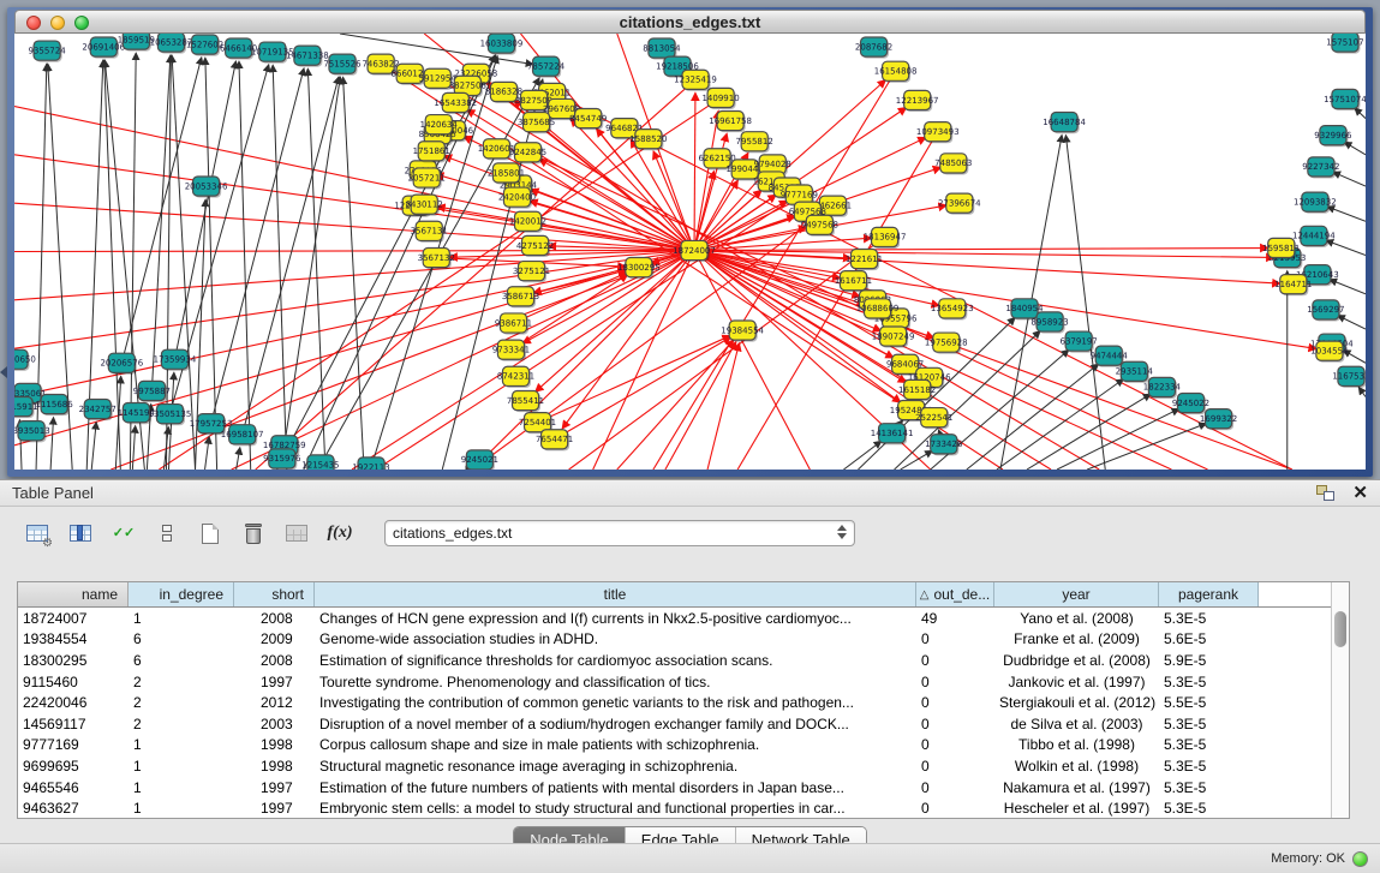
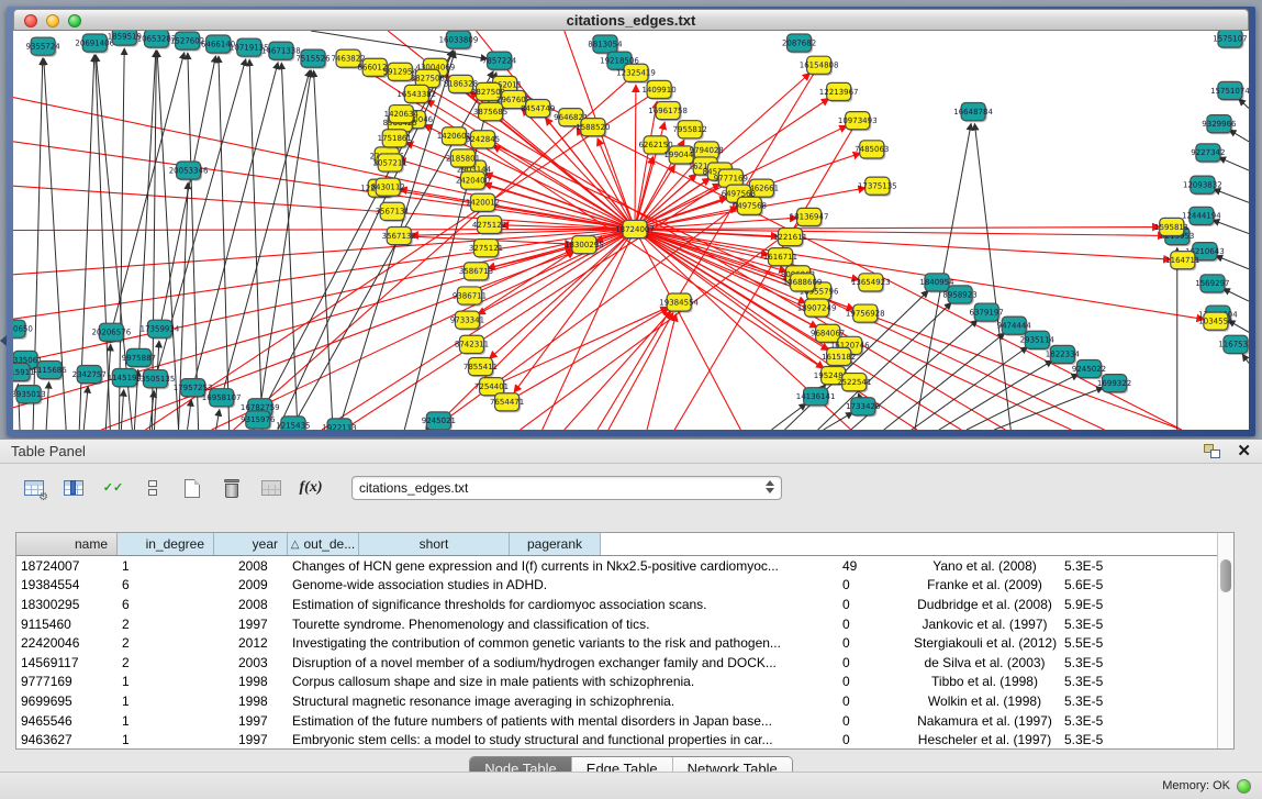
  citations_edges.txt
  9355724
  20691406
  1859519
  10653287
  1527602
  6466140
  10719135
  14671338
  7515526
  16033809
  7857224
  8813054
  19218506
  2087682
  16648784
  1575107
  15751074
  9329966
  9227342
  12093832
  12444194
  210643
  1569297
  116753
  14136141
  1733426
  1840954
  8958923
  6379197
  9474444
  2935114
  1822334
  9245022
  1699322
  20206576
  17359934
  9975887
  13505135
  17957253
  16958107
  16782759
  335061
  15911
  1115686
  2342757
  1145194
  20053346
  8935013
  9315976
  1215435
  1922113
  9245021
  18724007
  18300295
  19384554
  7463822
  866012
  5912954
- 23226058
+ 43004069
  3827508
  8186328
  16543382
  382750
  296760
  3875685
  8454749
  9646821
  1588520
  9242845
  2903144
  1420601
  2185801
  2420400
  1420012
  4275122
  3275121
  3586713
  9386711
  9733341
  8742311
  7855411
  7254401
  7654471
  1420634
  1751861
  2057211
  8430112
  3567131
  3567132
  1409910
  16961758
  7955812
  6262150
  199044
  9794028
  9777169
  462661
  6497568
  9497568
  16154808
  12213967
  10973493
  7485063
- 27396674
+ 17375135
  12325419
  18136947
  1221611
  1616711
  10688609
  13654923
  18907249
  19756928
  9684067
  16120746
  1615182
  195248
  2522541
  1595811
  1164711
  1034554
  Table Panel
  ✕
  ⚙
  ✓✓
  f(x)
  citations_edges.txt
  name
  in_degree
- short
+ year
- title
  △
  out_de...
- year
+ short
  pagerank
  18724007
  1
  2008
  Changes of HCN gene expression and I(f) currents in Nkx2.5-positive cardiomyoc...
  49
  Yano et al. (2008)
  5.3E-5
  19384554
  6
  2009
  Genome-wide association studies in ADHD.
  0
  Franke et al. (2009)
  5.6E-5
  18300295
  6
  2008
  Estimation of significance thresholds for cardiomyoc association scans.
  0
  Dudbridge et al. (2008)
  5.9E-5
  9115460
  2
  1997
  Tourette syndrome. Phenomenology and classification of tics.
  0
  Jankovic et al. (1997)
  5.3E-5
  22420046
  2
  2012
  Investigating the contribution of common genetic variants to the risk and pathogen...
  0
  Stergiakouli et al. (2012)
  5.5E-5
  14569117
  2
  2003
  Disruption of a novel member of a sodium/hydrogen exchanger family and DOCK...
  0
  de Silva et al. (2003)
  5.3E-5
  9777169
  1
  1998
  Corpus callosum shape and size in male patients with schizophrenia.
  0
  Tibbo et al. (1998)
  5.3E-5
  9699695
  1
  1998
  Structural magnetic resonance image averaging in schizophrenia.
  0
  Wolkin et al. (1998)
  5.3E-5
  9465546
  1
  1997
  Estimation of the future numbers of patients with mental disorders in Japan base...
  0
  Nakamura et al. (1997)
  5.3E-5
  9463627
  1
  1997
  Embryonic stem cells: a model to study structural and functional properties in car...
  0
  Hescheler et al. (1997)
  5.3E-5
  Node Table
  Edge Table
  Network Table
  Memory: OK
